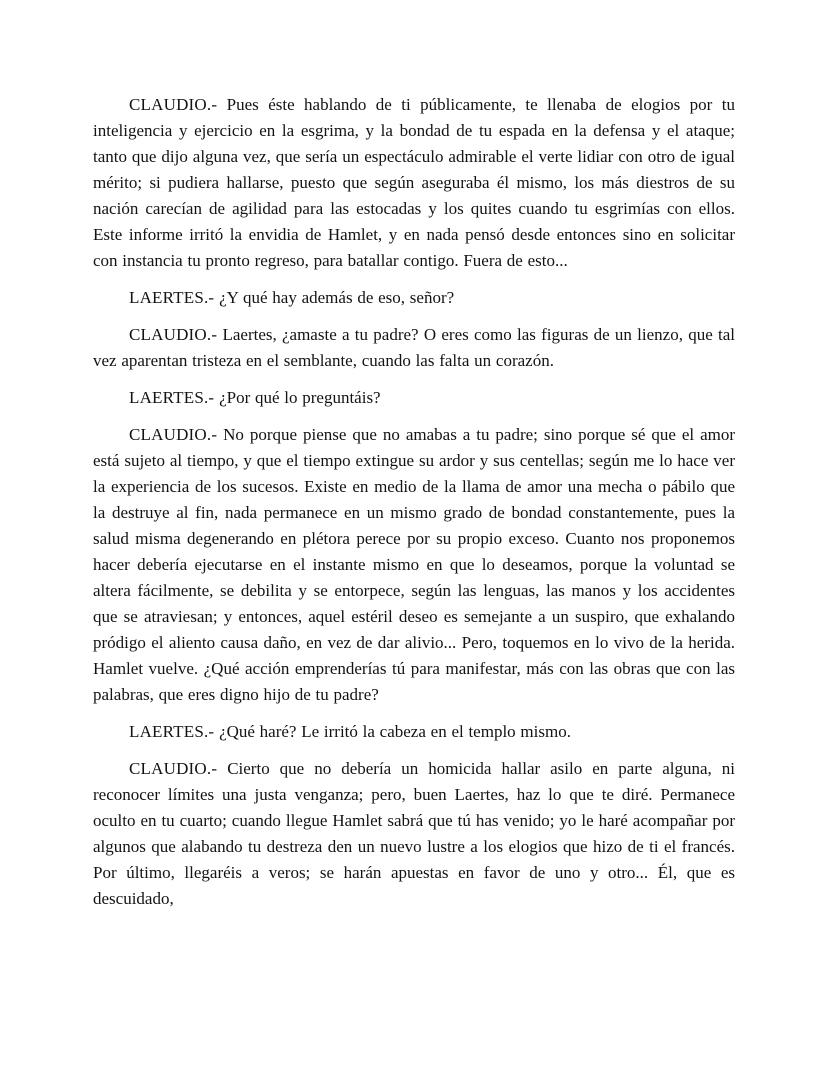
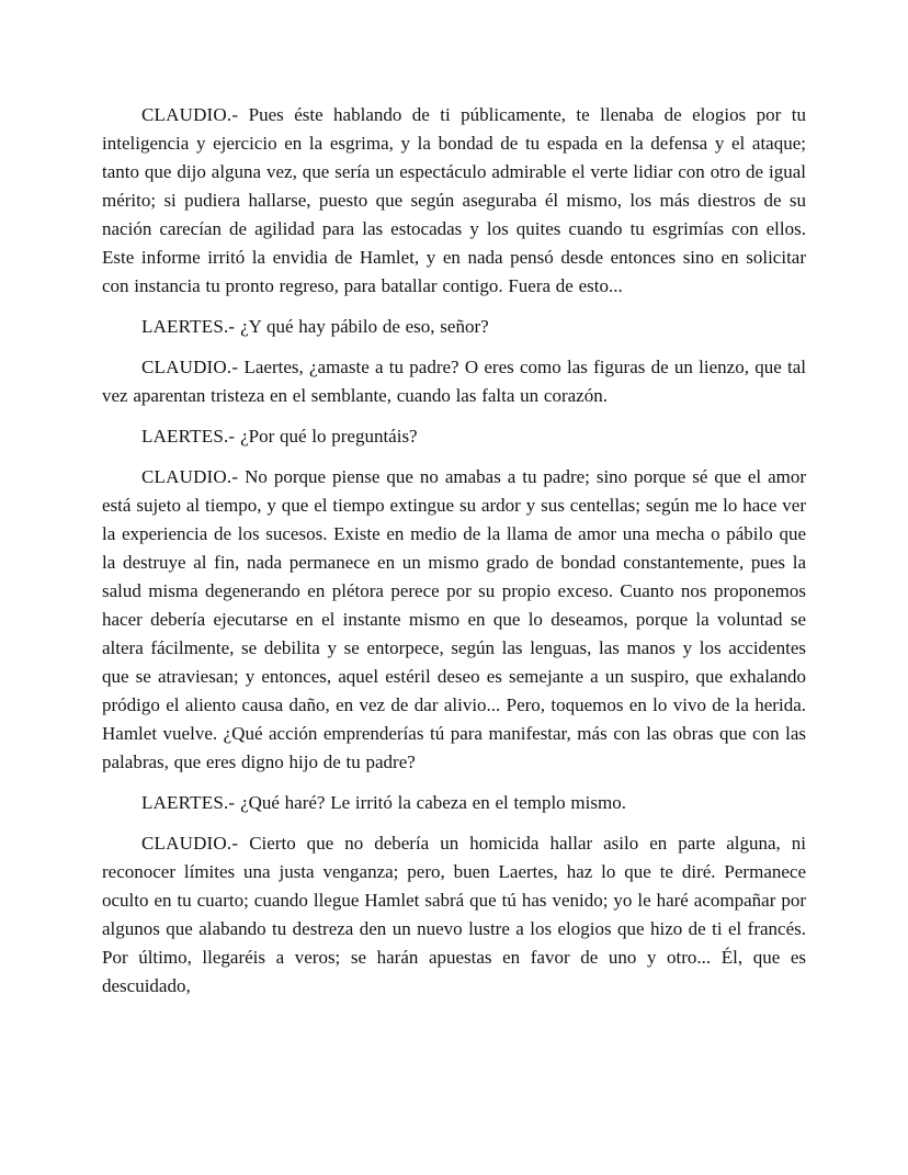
  CLAUDIO.- Pues éste hablando de ti públicamente, te llenaba de elogios por tu inteligencia y ejercicio en la esgrima, y la bondad de tu espada en la defensa y el ataque; tanto que dijo alguna vez, que sería un espectáculo admirable el verte lidiar con otro de igual mérito; si pudiera hallarse, puesto que según aseguraba él mismo, los más diestros de su nación carecían de agilidad para las estocadas y los quites cuando tu esgrimías con ellos. Este informe irritó la envidia de Hamlet, y en nada pensó desde entonces sino en solicitar con instancia tu pronto regreso, para batallar contigo. Fuera de esto...
- LAERTES.- ¿Y qué hay además de eso, señor?
+ LAERTES.- ¿Y qué hay pábilo de eso, señor?
  CLAUDIO.- Laertes, ¿amaste a tu padre? O eres como las figuras de un lienzo, que tal vez aparentan tristeza en el semblante, cuando las falta un corazón.
  LAERTES.- ¿Por qué lo preguntáis?
  CLAUDIO.- No porque piense que no amabas a tu padre; sino porque sé que el amor está sujeto al tiempo, y que el tiempo extingue su ardor y sus centellas; según me lo hace ver la experiencia de los sucesos. Existe en medio de la llama de amor una mecha o pábilo que la destruye al fin, nada permanece en un mismo grado de bondad constantemente, pues la salud misma degenerando en plétora perece por su propio exceso. Cuanto nos proponemos hacer debería ejecutarse en el instante mismo en que lo deseamos, porque la voluntad se altera fácilmente, se debilita y se entorpece, según las lenguas, las manos y los accidentes que se atraviesan; y entonces, aquel estéril deseo es semejante a un suspiro, que exhalando pródigo el aliento causa daño, en vez de dar alivio... Pero, toquemos en lo vivo de la herida. Hamlet vuelve. ¿Qué acción emprenderías tú para manifestar, más con las obras que con las palabras, que eres digno hijo de tu padre?
  LAERTES.- ¿Qué haré? Le irritó la cabeza en el templo mismo.
  CLAUDIO.- Cierto que no debería un homicida hallar asilo en parte alguna, ni reconocer límites una justa venganza; pero, buen Laertes, haz lo que te diré. Permanece oculto en tu cuarto; cuando llegue Hamlet sabrá que tú has venido; yo le haré acompañar por algunos que alabando tu destreza den un nuevo lustre a los elogios que hizo de ti el francés. Por último, llegaréis a veros; se harán apuestas en favor de uno y otro... Él, que es descuidado,
